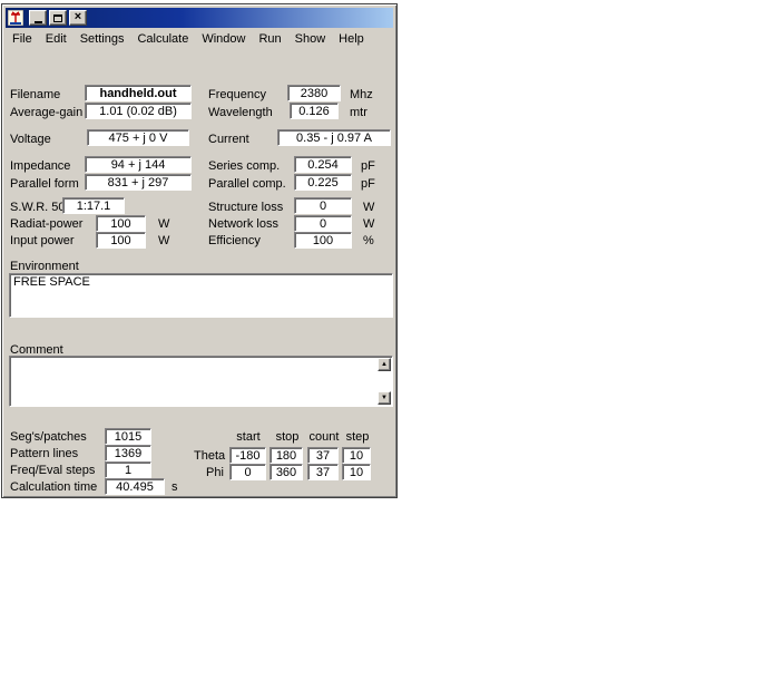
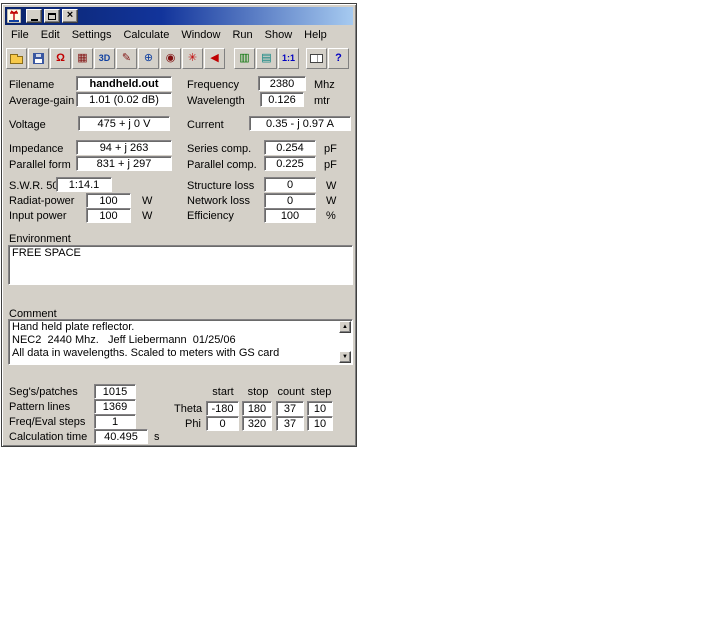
  ×
  File
  Edit
  Settings
  Calculate
  Window
  Run
  Show
  Help
+ Ω
+ ▦
+ 3D
+ ✎
+ ⊕
+ ◉
+ ✳
+ ◀
+ ▥
+ ▤
+ 1:1
+ ?
  Filename
  handheld.out
  Average-gain
  1.01 (0.02 dB)
  Frequency
  2380
  Mhz
  Wavelength
  0.126
  mtr
  Voltage
  475 + j 0 V
  Current
  0.35 - j 0.97 A
  Impedance
- 94 + j 144
+ 94 + j 263
  Series comp.
  0.254
  pF
  Parallel form
  831 + j 297
  Parallel comp.
  0.225
  pF
  S.W.R. 5
- 1:17.1
+ 1:14.1
  Structure loss
  0
  W
  Radiat-power
  100
  W
  Network loss
  0
  W
  Input power
  100
  W
  Efficiency
  100
  %
  Environment
  FREE SPACE
  Comment
+ Hand held plate reflector.
+ NEC2 2440 Mhz. Jeff Liebermann 01/25/06
+ All data in wavelengths. Scaled to meters with GS card
  Seg's/patches
  1015
  Pattern lines
  1369
  Freq/Eval steps
  1
  Calculation time
  40.495
  s
  start
  stop
  count
  step
  Theta
  -180
  180
  37
  10
  Phi
  0
- 360
+ 320
  37
  10
